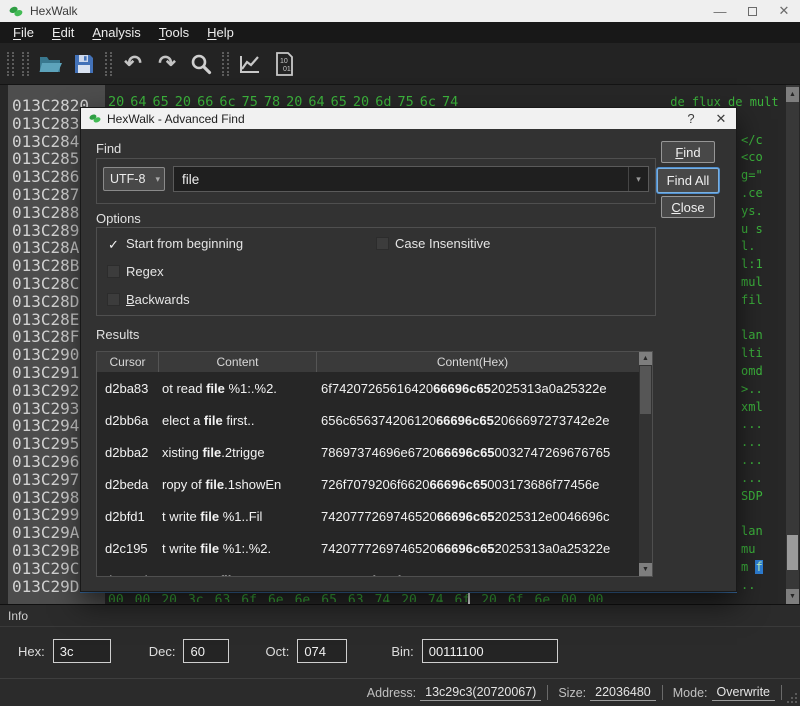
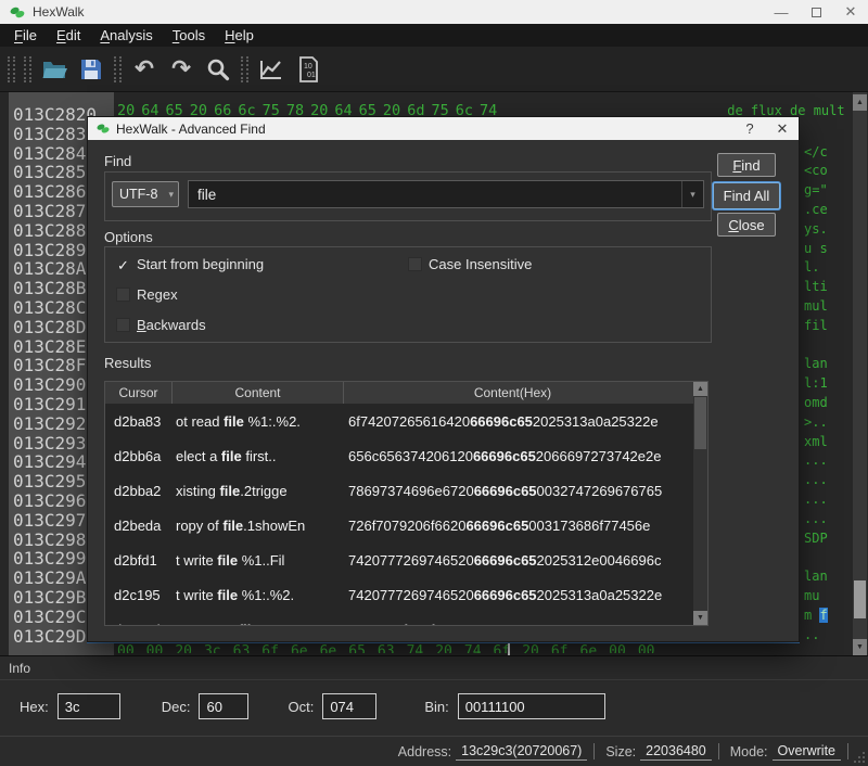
  HexWalk
  —
  ✕
  File
  Edit
  Analysis
  Tools
  Help
  ↶
  ↷
  013C2820
  013C283
  013C284
  013C285
  013C286
  013C287
  013C288
  013C289
  013C28A
  013C28B
  013C28C
  013C28D
  013C28E
  013C28F
  013C290
  013C291
  013C292
  013C293
  013C294
  013C295
  013C296
  013C297
  013C298
  013C299
  013C29A
  013C29B
  013C29C
  013C29D
  20
  64
  65
  20
  66
  6c
  75
  78
  20
  64
  65
  20
  6d
  75
  6c
  74
  de flux de mult
  </c
  <co
  g="
  .ce
  ys.
  u s
  l.
- l:1
+ lti
  mul
  fil
  lan
- lti
+ l:1
  omd
  >..
  xml
  ...
  ...
  ...
  ...
  SDP
  lan
  mu
  m f
  ..
  00
  00
  20
  3c
  63
  6f
  6e
  6e
  65
  63
  74
  20
  74
  6f
  20
  6f
  6e
  00
  00
  HexWalk - Advanced Find
  ?
  ✕
  Find
  UTF-8
  ▾
  file
  ▾
  F
  ind
  Find All
  C
  lose
  Options
  ✓
  Start from beginning
  Case Insensitive
  Regex
  Backwards
  Results
  Cursor
  Content
  Content(Hex)
  d2ba83
  ot read file %1:.%2.
  6f7420726561642066696c652025313a0a25322e
  d2bb6a
  elect a file first..
  656c65637420612066696c652066697273742e2e
  d2bba2
  xisting file.2trigge
  78697374696e672066696c650032747269676765
  d2beda
  ropy of file.1showEn
  726f7079206f662066696c65003173686f77456e
  d2bfd1
  t write file %1..Fil
  742077726974652066696c652025312e0046696c
  d2c195
  t write file %1:.%2.
  742077726974652066696c652025313a0a25322e
  Info
  Hex:
  3c
  Dec:
  60
  Oct:
  074
  Bin:
  00111100
  Address:
  13c29c3(20720067)
  Size:
  22036480
  Mode:
  Overwrite
